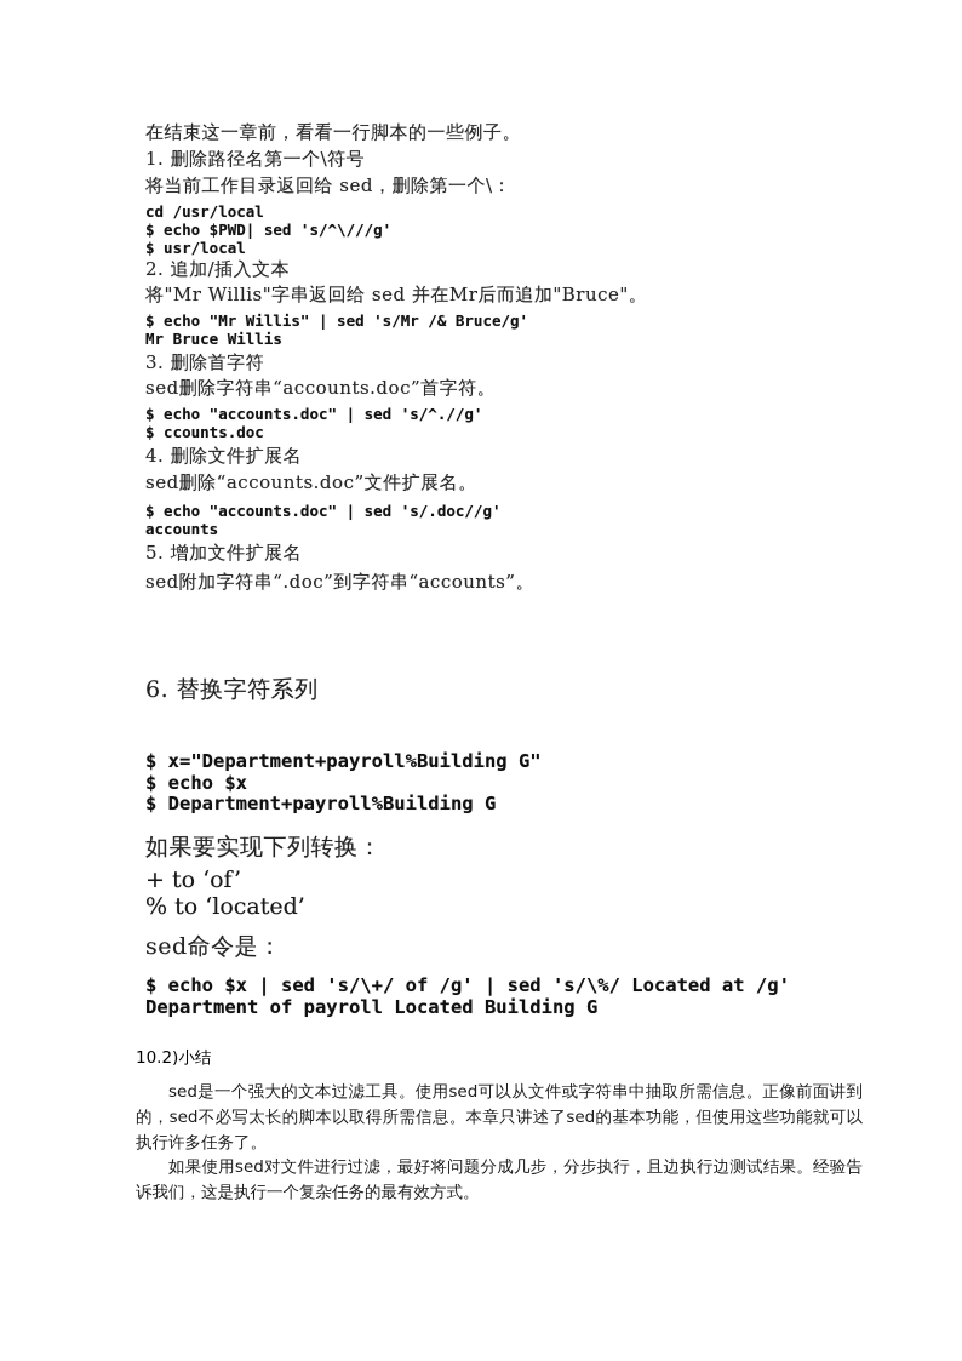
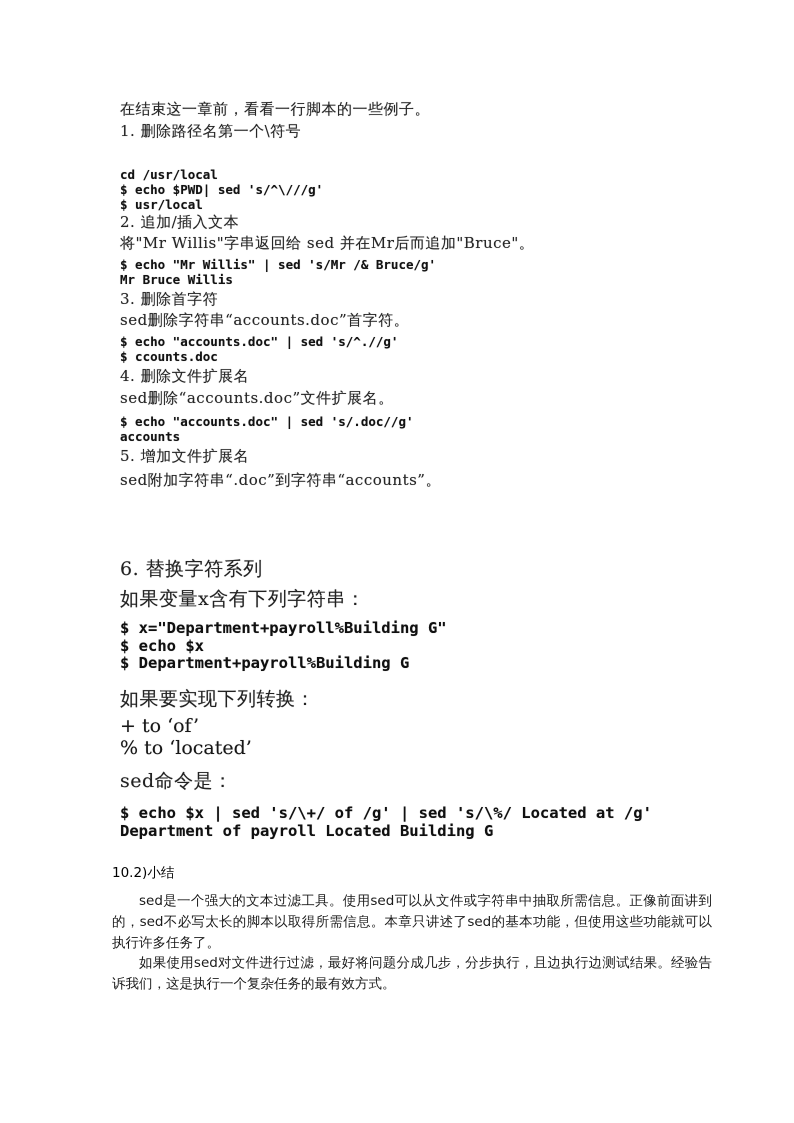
  在结束这一章前，看看一行脚本的一些例子。
  1. 删除路径名第一个\符号
- 将当前工作目录返回给 sed，删除第一个\：
  cd /usr/local
  $ echo $PWD| sed 's/^\///g'
  $ usr/local
  2. 追加/插入文本
  将"Mr Willis"字串返回给 sed 并在Mr后而追加"Bruce"。
  $ echo "Mr Willis" | sed 's/Mr /& Bruce/g'
  Mr Bruce Willis
  3. 删除首字符
  sed删除字符串“accounts.doc”首字符。
  $ echo "accounts.doc" | sed 's/^.//g'
  $ ccounts.doc
  4. 删除文件扩展名
  sed删除“accounts.doc”文件扩展名。
  $ echo "accounts.doc" | sed 's/.doc//g'
  accounts
  5. 增加文件扩展名
  sed附加字符串“.doc”到字符串“accounts”。
  6. 替换字符系列
+ 如果变量x含有下列字符串：
  $ x="Department+payroll%Building G"
  $ echo $x
  $ Department+payroll%Building G
  如果要实现下列转换：
  + to ‘of’
  % to ‘located’
  sed命令是：
  $ echo $x | sed 's/\+/ of /g' | sed 's/\%/ Located at /g'
  Department of payroll Located Building G
  10.2)小结
  sed是一个强大的文本过滤工具。使用sed可以从文件或字符串中抽取所需信息。正像前面讲到的，sed不必写太长的脚本以取得所需信息。本章只讲述了sed的基本功能，但使用这些功能就可以执行许多任务了。
  如果使用sed对文件进行过滤，最好将问题分成几步，分步执行，且边执行边测试结果。经验告诉我们，这是执行一个复杂任务的最有效方式。
